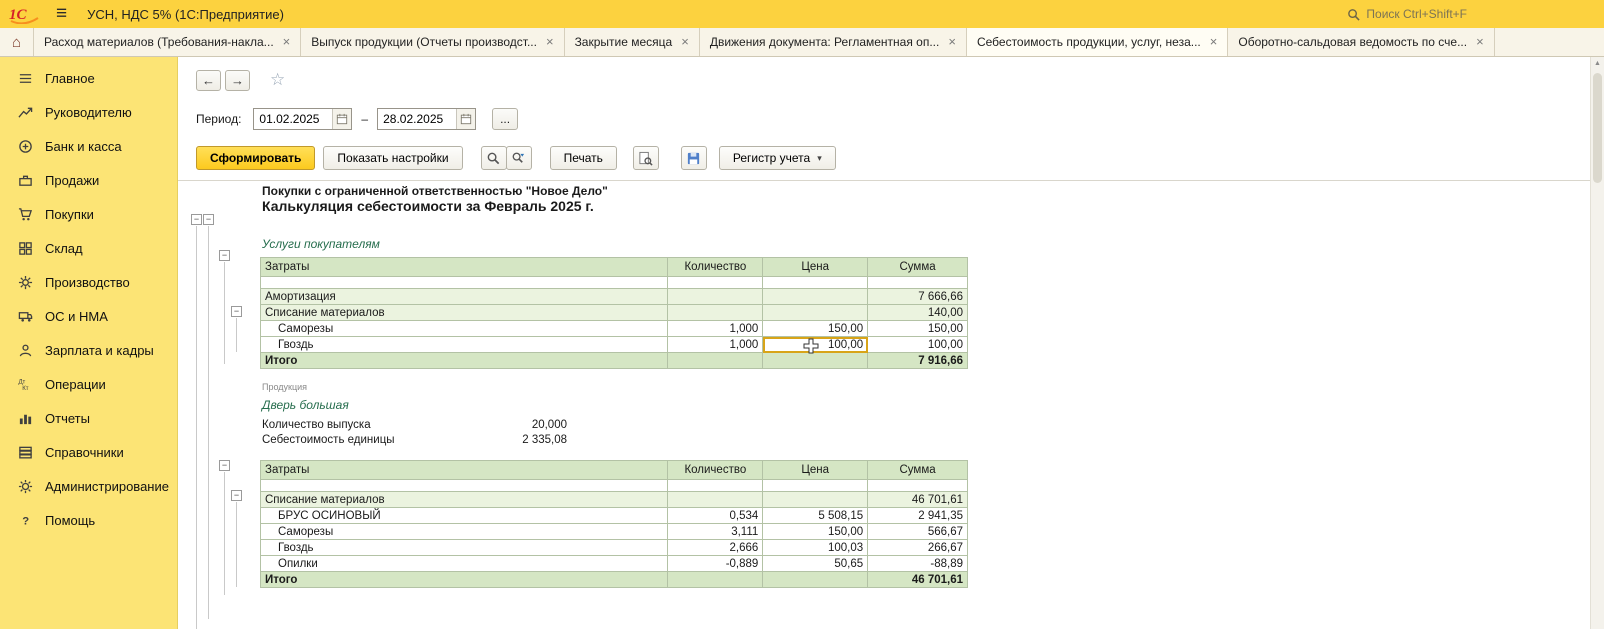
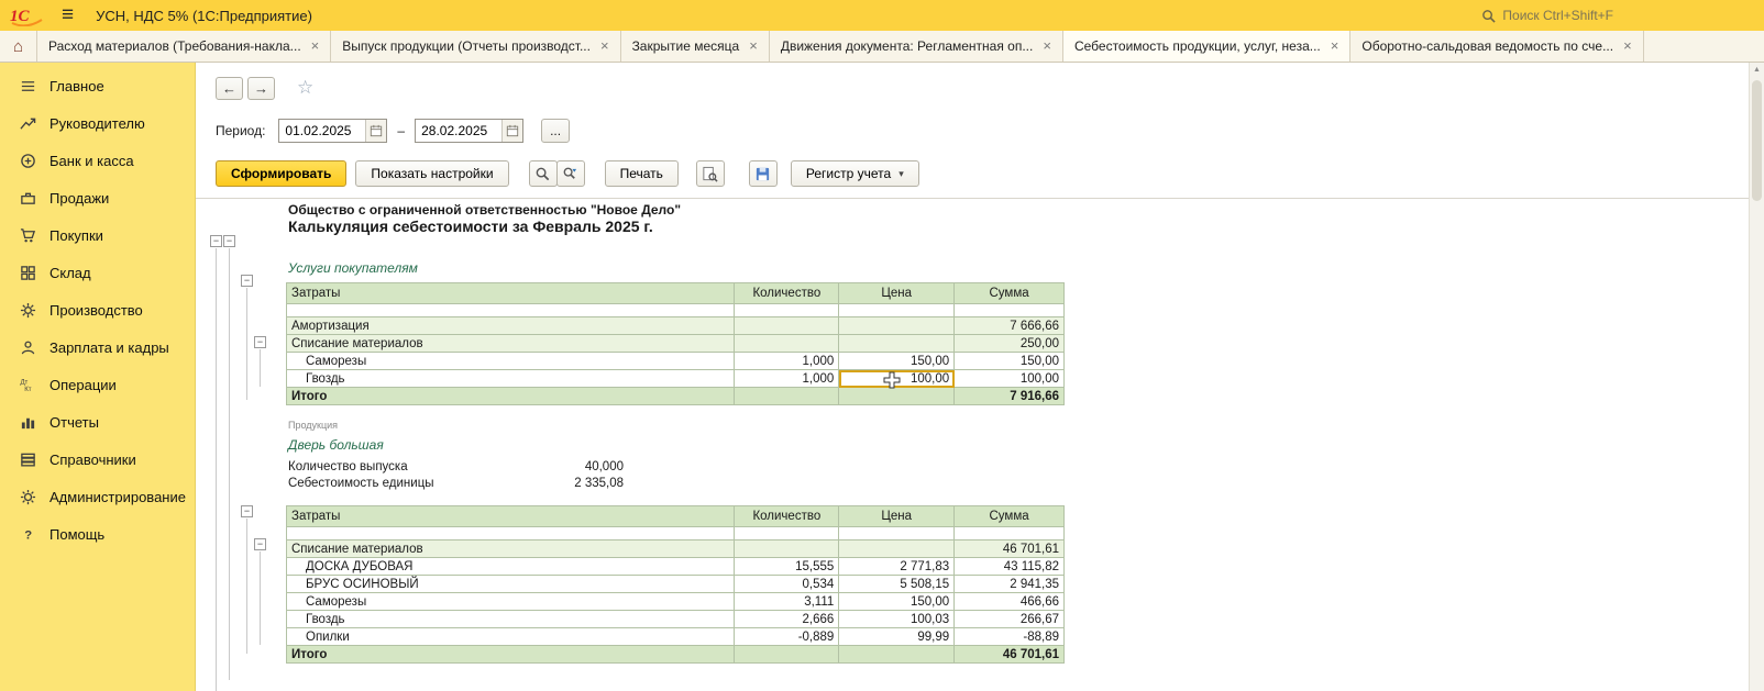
  1С
  ≡
  УСН, НДС 5% (1С:Предприятие)
  Поиск Ctrl+Shift+F
  ⌂
  Расход материалов (Требования-накла...
  ×
  Выпуск продукции (Отчеты производст...
  ×
  Закрытие месяца
  ×
  Движения документа: Регламентная оп...
  ×
  Себестоимость продукции, услуг, неза...
  ×
  Оборотно-сальдовая ведомость по сче...
  ×
  Главное
  Руководителю
  Банк и касса
  Продажи
  Покупки
  Склад
  Производство
- ОС и НМА
  Зарплата и кадры
  Операции
  Отчеты
  Справочники
  Администрирование
  ?
  Помощь
  ←
  →
  ☆
  Период:
  01.02.2025
  –
  28.02.2025
  ...
  Сформировать
  Показать настройки
  Печать
  Регистр учета
  ▾
  −
  −
  −
  −
  −
  −
- Покупки с ограниченной ответственностью "Новое Дело"
+ Общество с ограниченной ответственностью "Новое Дело"
  Калькуляция себестоимости за Февраль 2025 г.
  Услуги покупателям
  Затраты
  Количество
  Цена
  Сумма
  Амортизация
  7 666,66
  Списание материалов
- 140,00
+ 250,00
  Саморезы
  1,000
  150,00
  150,00
  Гвоздь
  1,000
  100,00
  100,00
  Итого
  7 916,66
  Продукция
  Дверь большая
  Количество выпуска
- 20,000
+ 40,000
  Себестоимость единицы
  2 335,08
  Затраты
  Количество
  Цена
  Сумма
  Списание материалов
  46 701,61
+ ДОСКА ДУБОВАЯ
+ 15,555
+ 2 771,83
+ 43 115,82
  БРУС ОСИНОВЫЙ
  0,534
  5 508,15
  2 941,35
  Саморезы
  3,111
  150,00
- 566,67
+ 466,66
  Гвоздь
  2,666
  100,03
  266,67
  Опилки
  -0,889
- 50,65
+ 99,99
  -88,89
  Итого
  46 701,61
